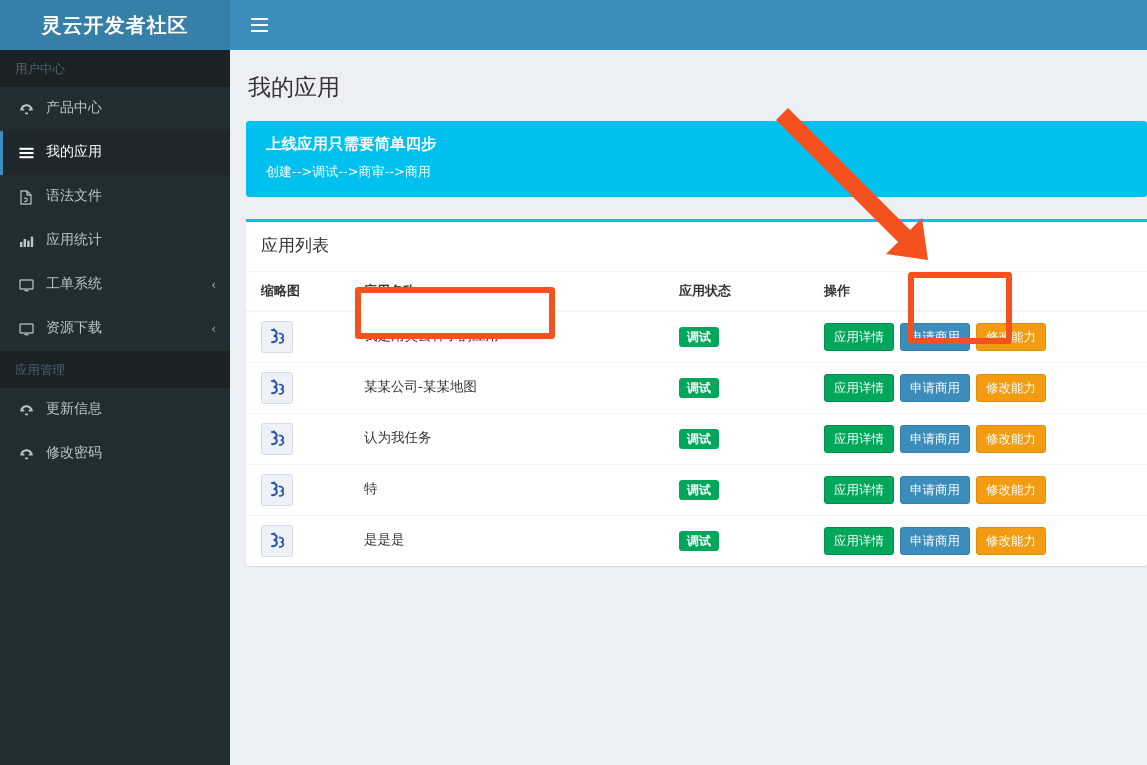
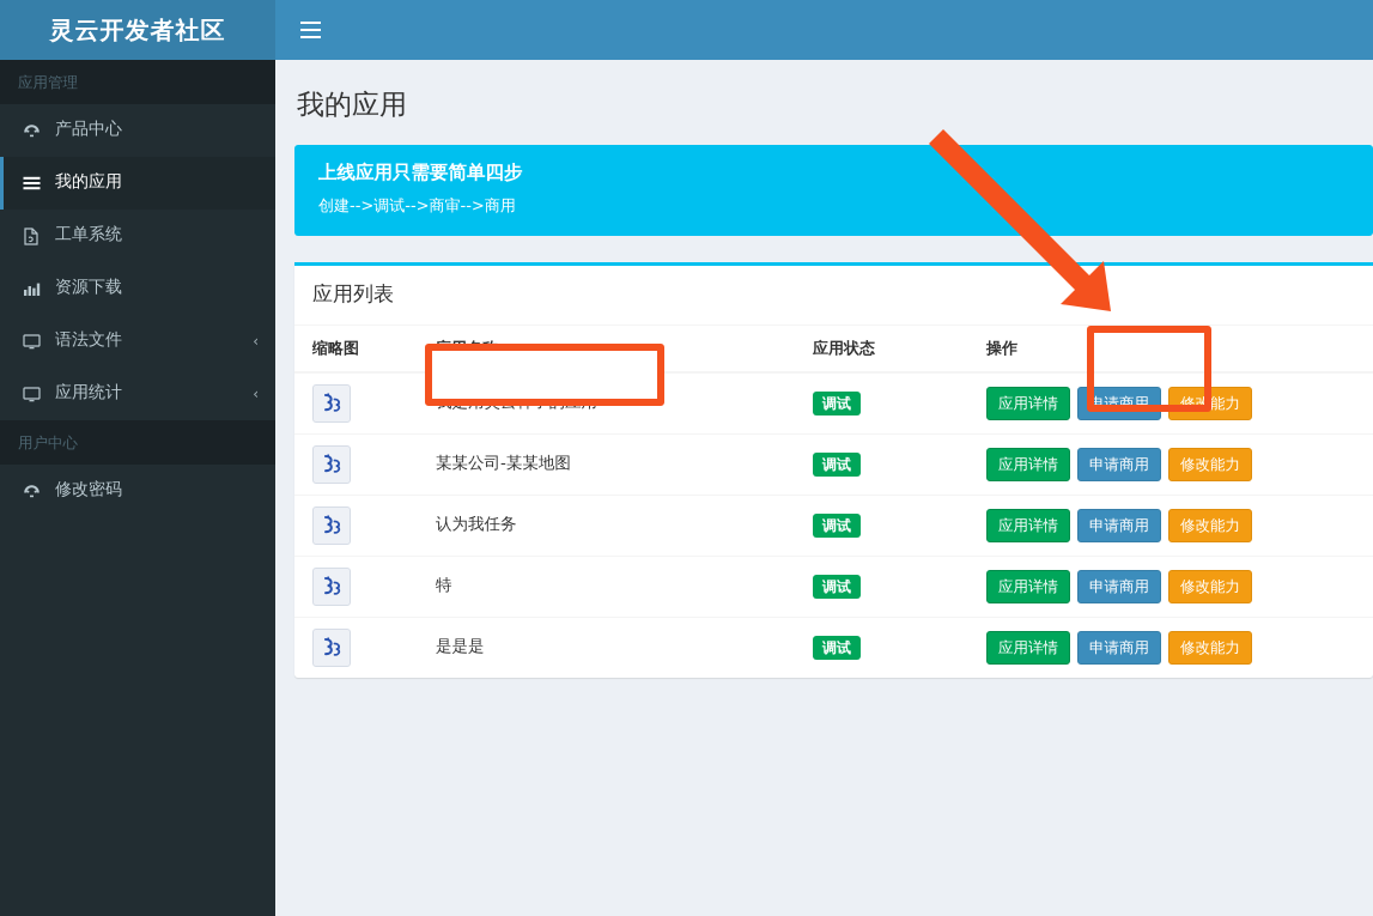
  灵云开发者社区
- 用户中心
+ 应用管理
  产品中心
  我的应用
- 语法文件
+ 工单系统
- 应用统计
+ 资源下载
- 工单系统
+ 语法文件
  ‹
- 资源下载
+ 应用统计
  ‹
- 应用管理
+ 用户中心
- 更新信息
  修改密码
  我的应用
  上线应用只需要简单四步
  创建-->调试-->商审-->商用
  应用列表
  	某某公司-某某地图	调试	应用详情 申请商用 修改能力
  	认为我任务	调试	应用详情 申请商用 修改能力
  	特	调试	应用详情 申请商用 修改能力
  	是是是	调试	应用详情 申请商用 修改能力
